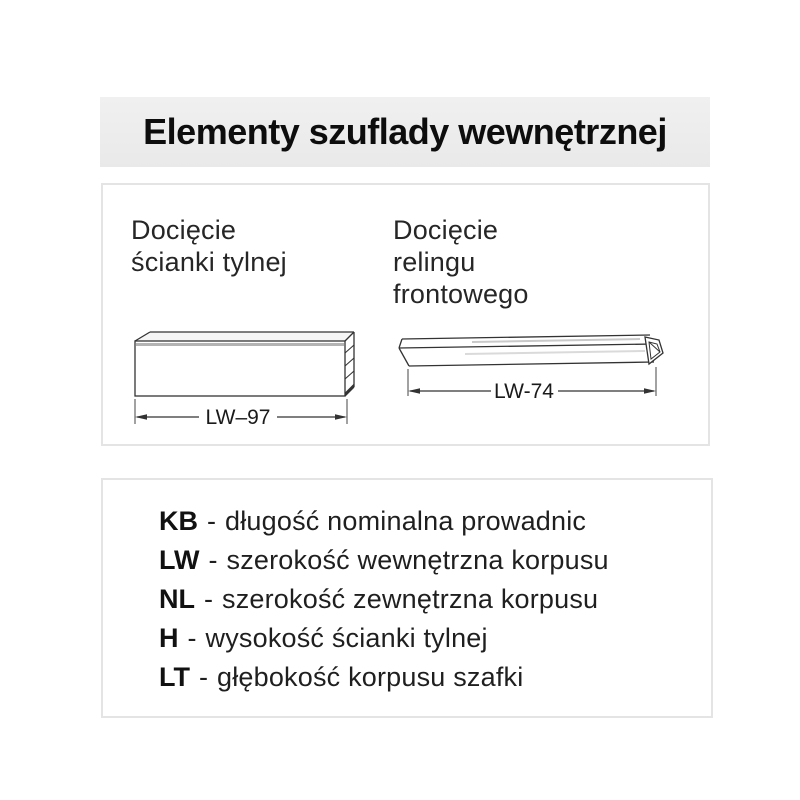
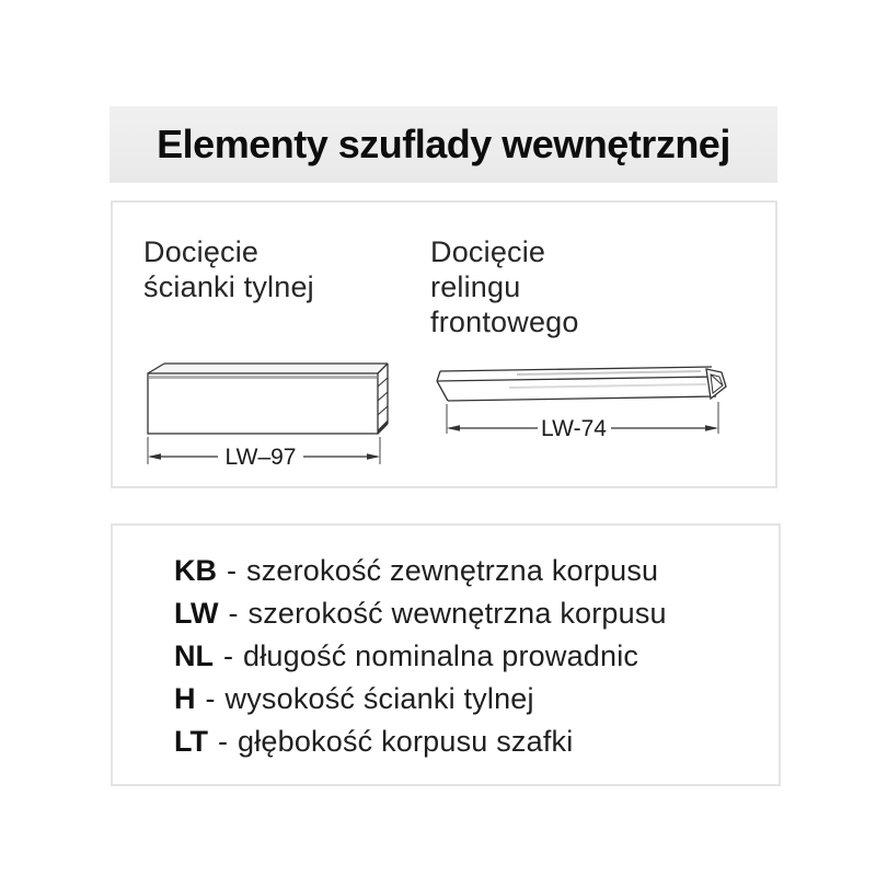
  Elementy szuflady wewnętrznej
  Docięcie
  ścianki tylnej
  Docięcie
  relingu
  frontowego
  LW–97
  LW-74
  KB
  -
- długość nominalna prowadnic
+ szerokość zewnętrzna korpusu
  LW
  -
  szerokość wewnętrzna korpusu
  NL
  -
- szerokość zewnętrzna korpusu
+ długość nominalna prowadnic
  H
  -
  wysokość ścianki tylnej
  LT
  -
  głębokość korpusu szafki
